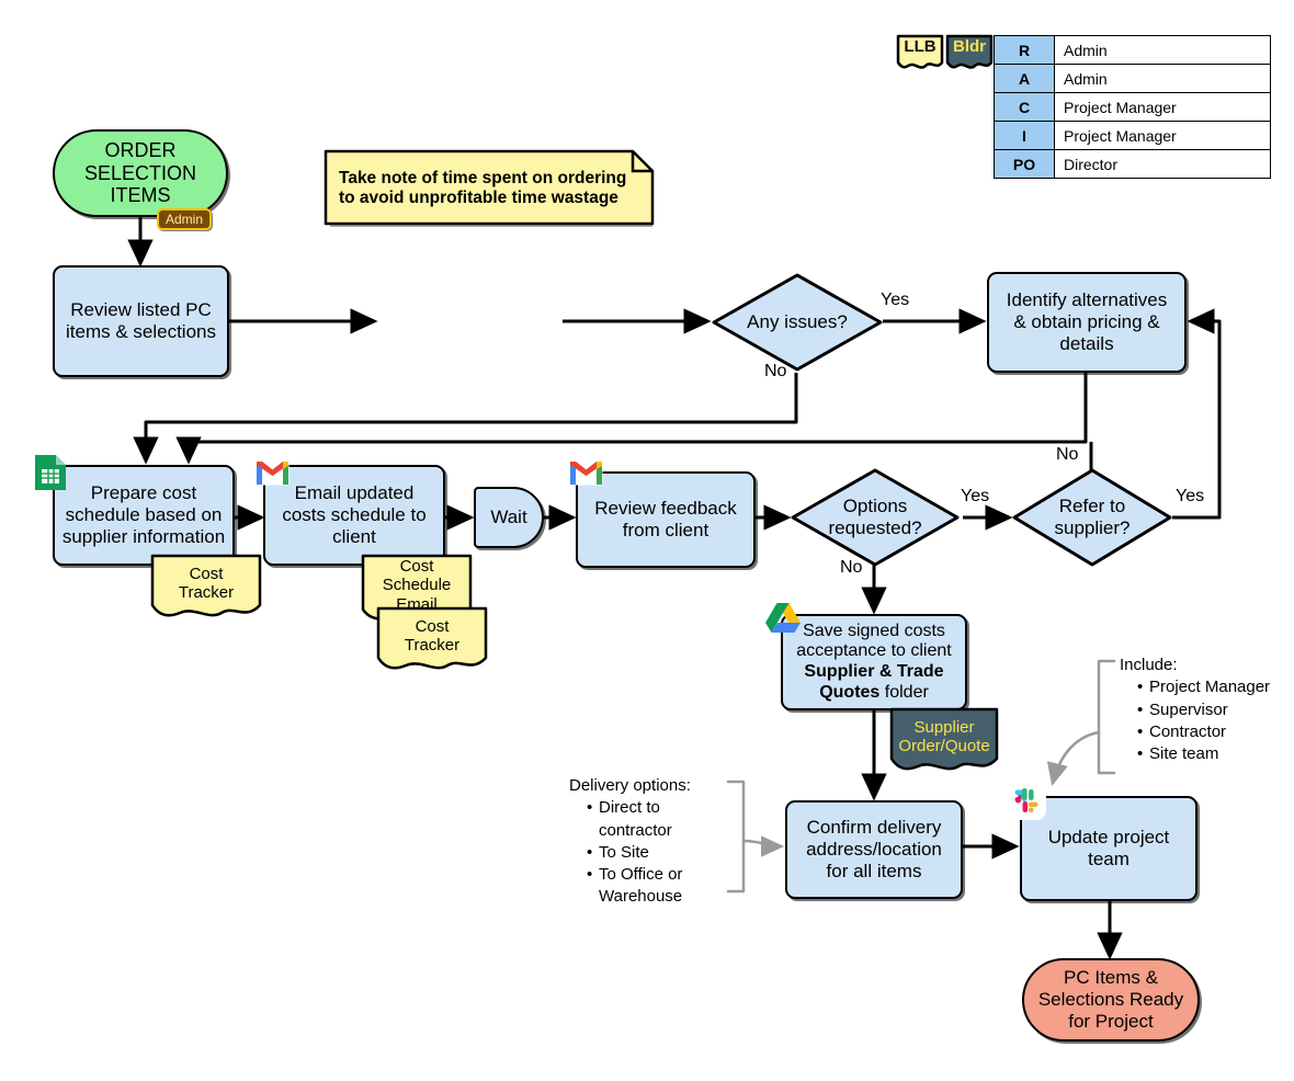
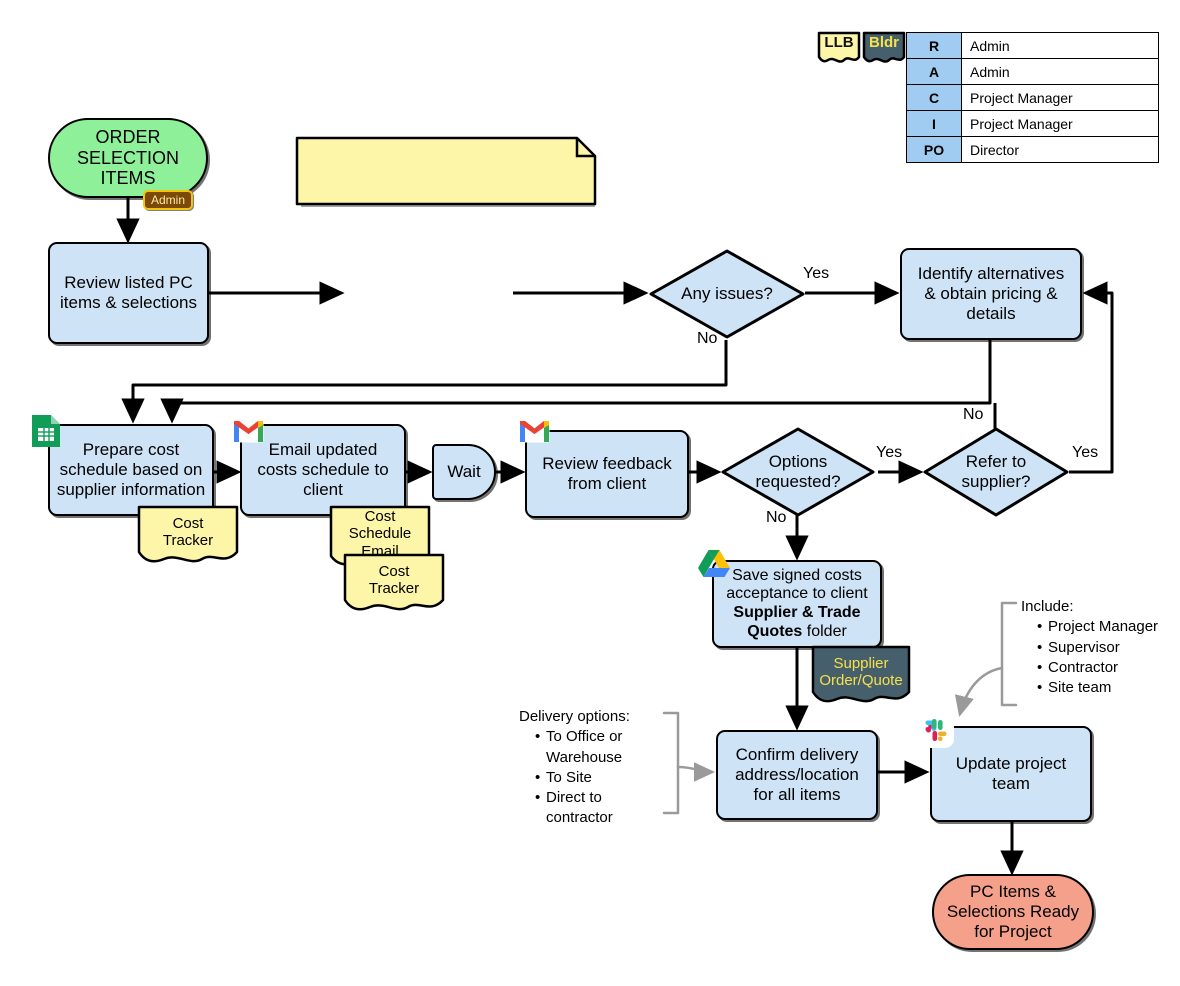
  LLB
  Bldr
  R	Admin
  A	Admin
  C	Project Manager
  I	Project Manager
  PO	Director
  ORDER
  SELECTION
  ITEMS
  Admin
  Review listed PC
  items & selections
  Any issues?
  Identify alternatives
  & obtain pricing &
  details
  Prepare cost
  schedule based on
  supplier information
  Email updated
  costs schedule to
  client
  Wait
  Review feedback
  from client
  Options
  requested?
  Refer to
  supplier?
  Save signed costs
  acceptance to client
  Supplier & Trade
  Quotes folder
  Confirm delivery
  address/location
  for all items
  Update project
  team
  PC Items &
  Selections Ready
  for Project
- Take note of time spent on ordering
- to avoid unprofitable time wastage
  Cost
  Tracker
  Cost
  Schedule
  Email
  Cost
  Tracker
  Supplier
  Order/Quote
  Delivery options:
- Direct to contractor
+ To Office or Warehouse
  To Site
- To Office or Warehouse
+ Direct to contractor
  Include:
  Project Manager
  Supervisor
  Contractor
  Site team
  Yes
  No
  Yes
  No
  Yes
  No
